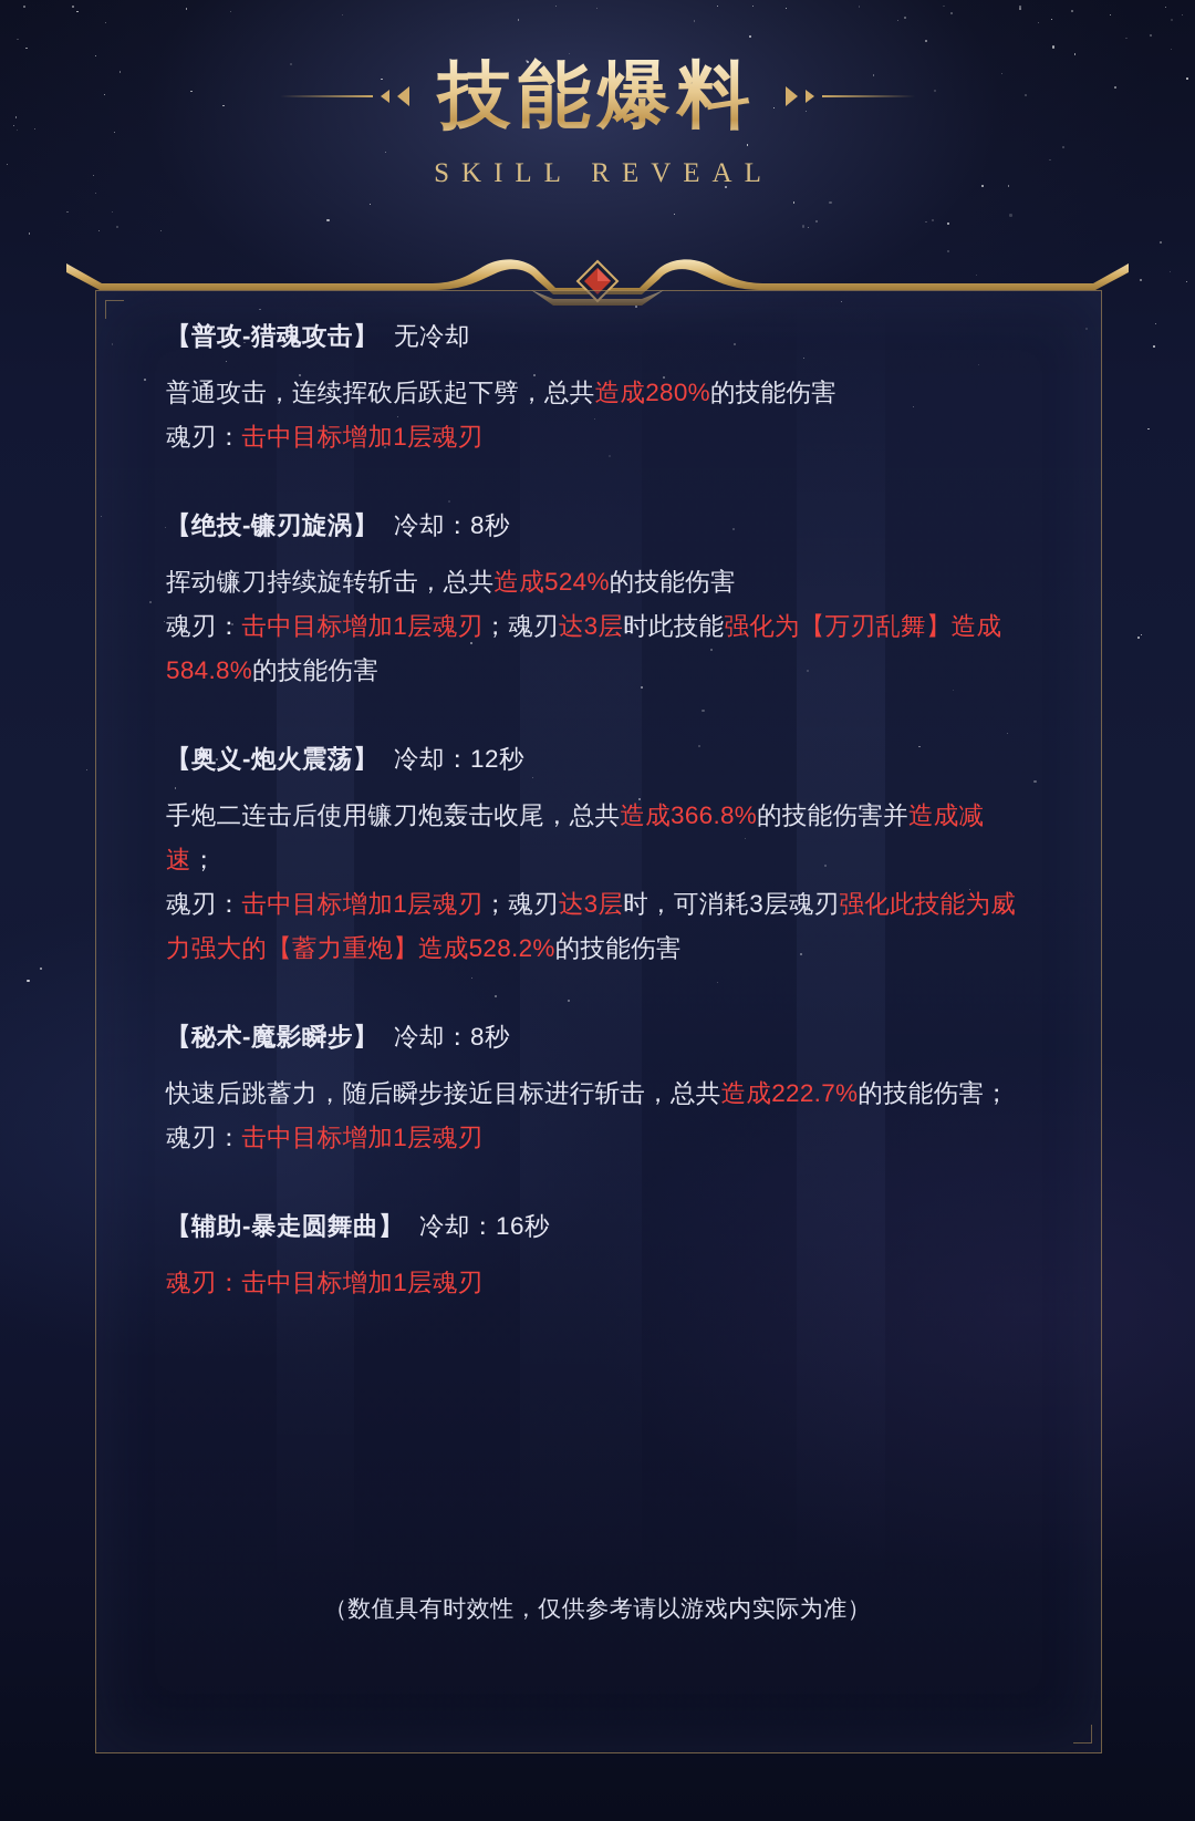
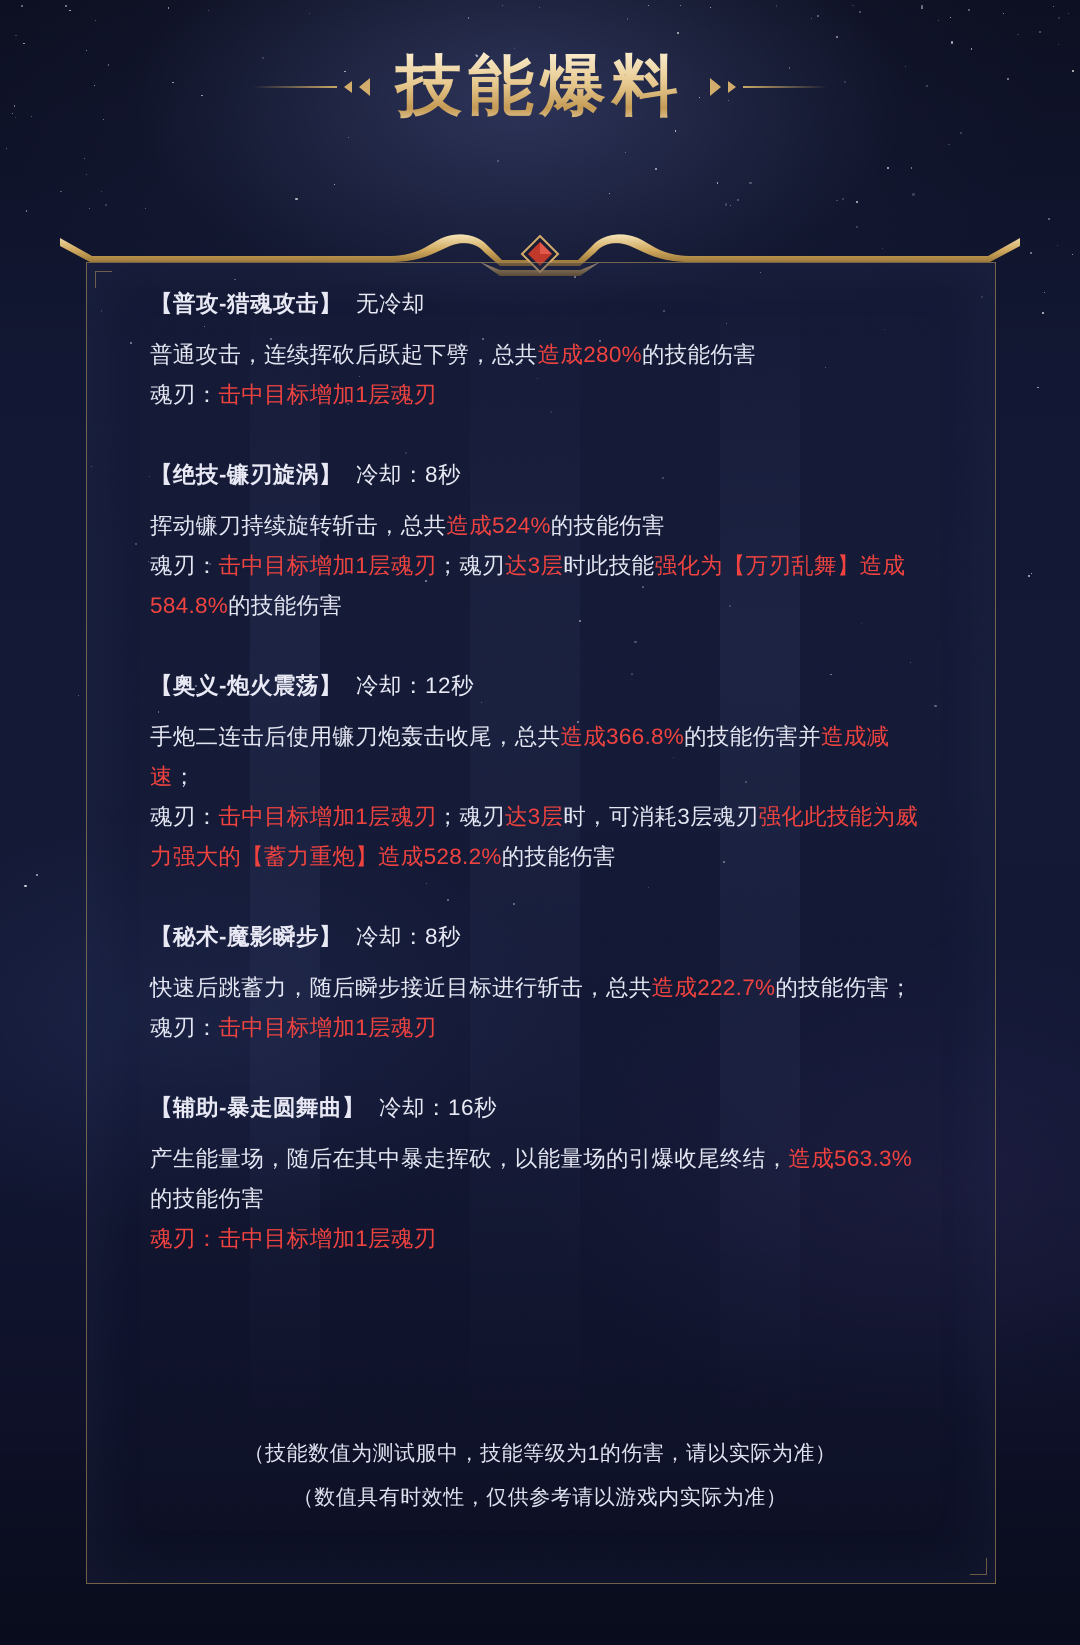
  技能爆料
- SKILL REVEAL
  【普攻-猎魂攻击】 无冷却
  普通攻击，连续挥砍后跃起下劈，总共造成280%的技能伤害
  魂刃：击中目标增加1层魂刃
  【绝技-镰刃旋涡】 冷却：8秒
  挥动镰刀持续旋转斩击，总共造成524%的技能伤害
  魂刃：击中目标增加1层魂刃；魂刃达3层时此技能强化为【万刃乱舞】造成584.8%的技能伤害
  【奥义-炮火震荡】 冷却：12秒
  手炮二连击后使用镰刀炮轰击收尾，总共造成366.8%的技能伤害并造成减速；
  魂刃：击中目标增加1层魂刃；魂刃达3层时，可消耗3层魂刃强化此技能为威力强大的【蓄力重炮】造成528.2%的技能伤害
  【秘术-魔影瞬步】 冷却：8秒
  快速后跳蓄力，随后瞬步接近目标进行斩击，总共造成222.7%的技能伤害；
  魂刃：击中目标增加1层魂刃
  【辅助-暴走圆舞曲】 冷却：16秒
+ 产生能量场，随后在其中暴走挥砍，以能量场的引爆收尾终结，造成563.3%的技能伤害
  魂刃：击中目标增加1层魂刃
+ （技能数值为测试服中，技能等级为1的伤害，请以实际为准）
  （数值具有时效性，仅供参考请以游戏内实际为准）
